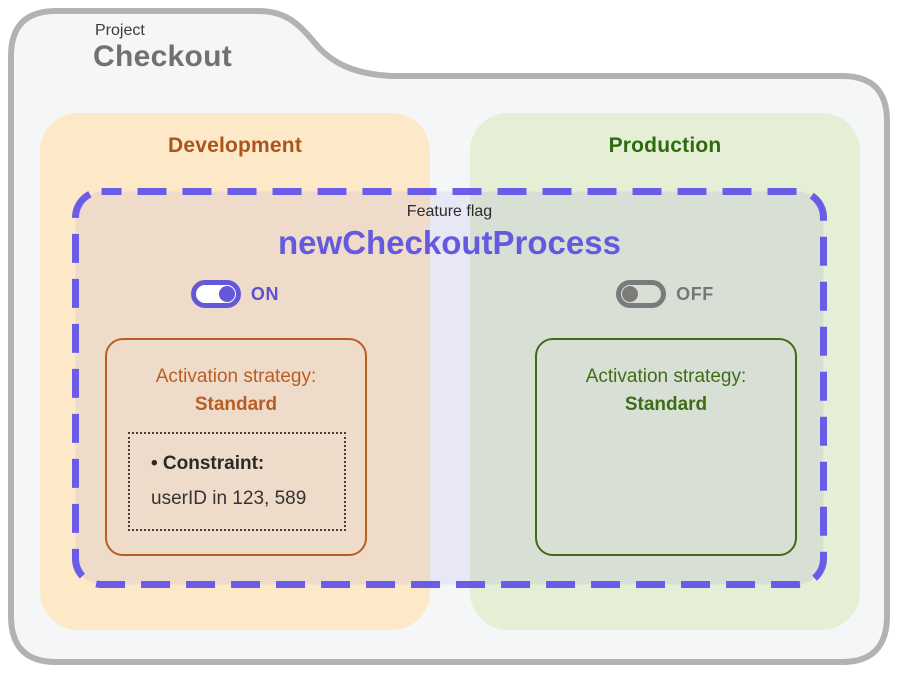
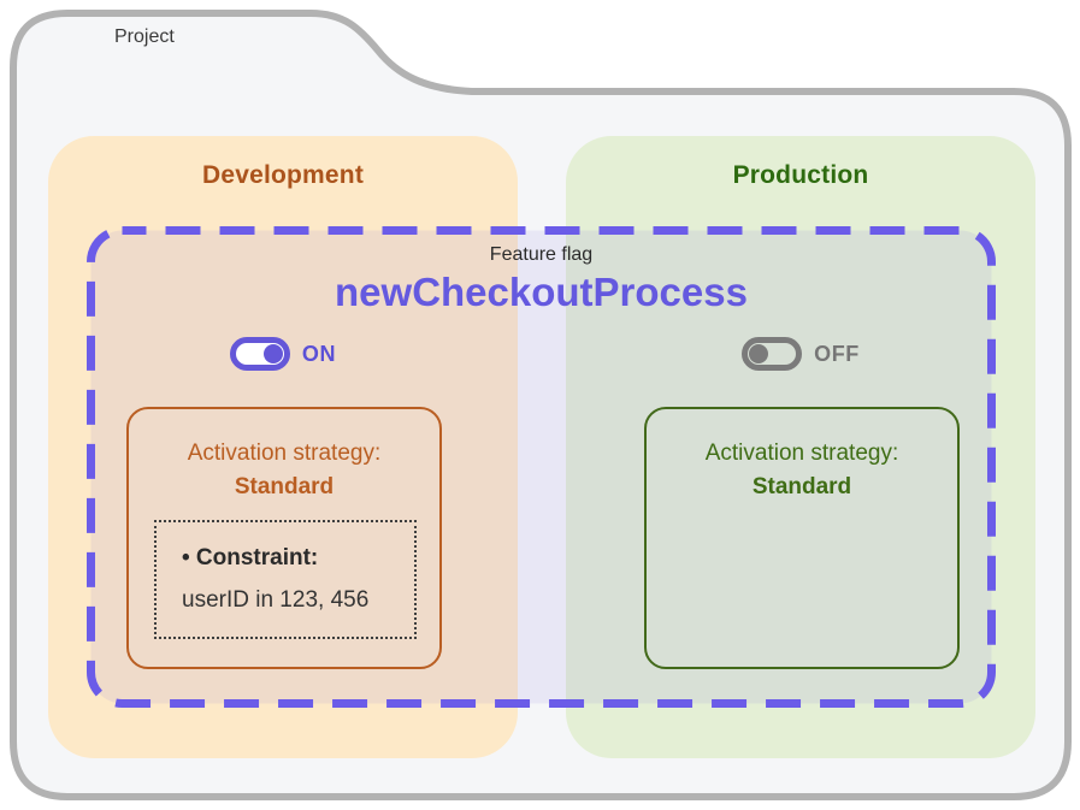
  Project
- Checkout
  Development
  Production
  Feature flag
  newCheckoutProcess
  ON
  OFF
  Activation strategy:
  Standard
  Activation strategy:
  Standard
  • Constraint:
- userID in 123, 589
+ userID in 123, 456
